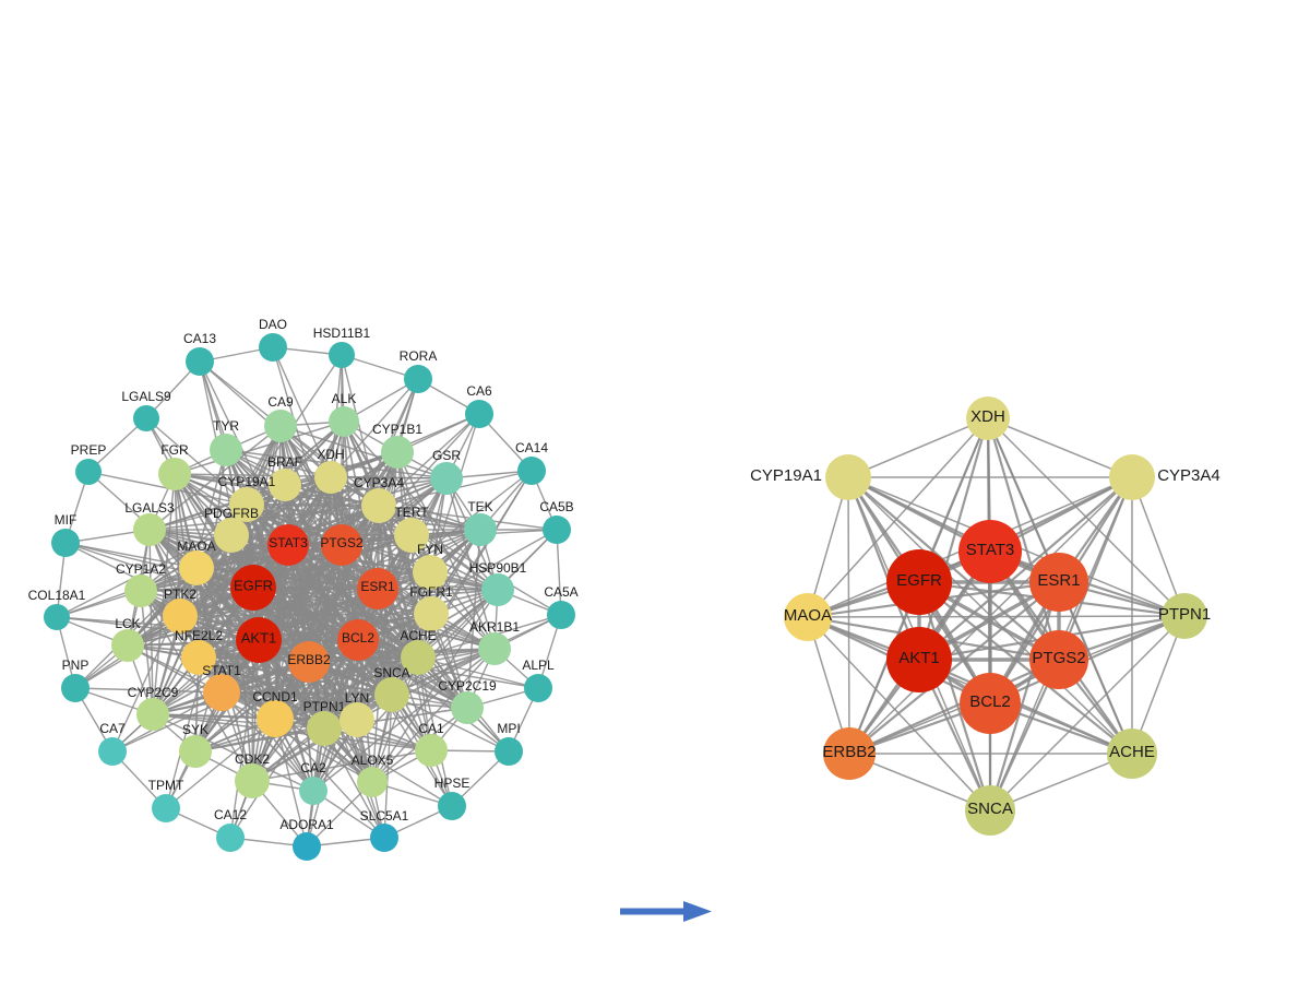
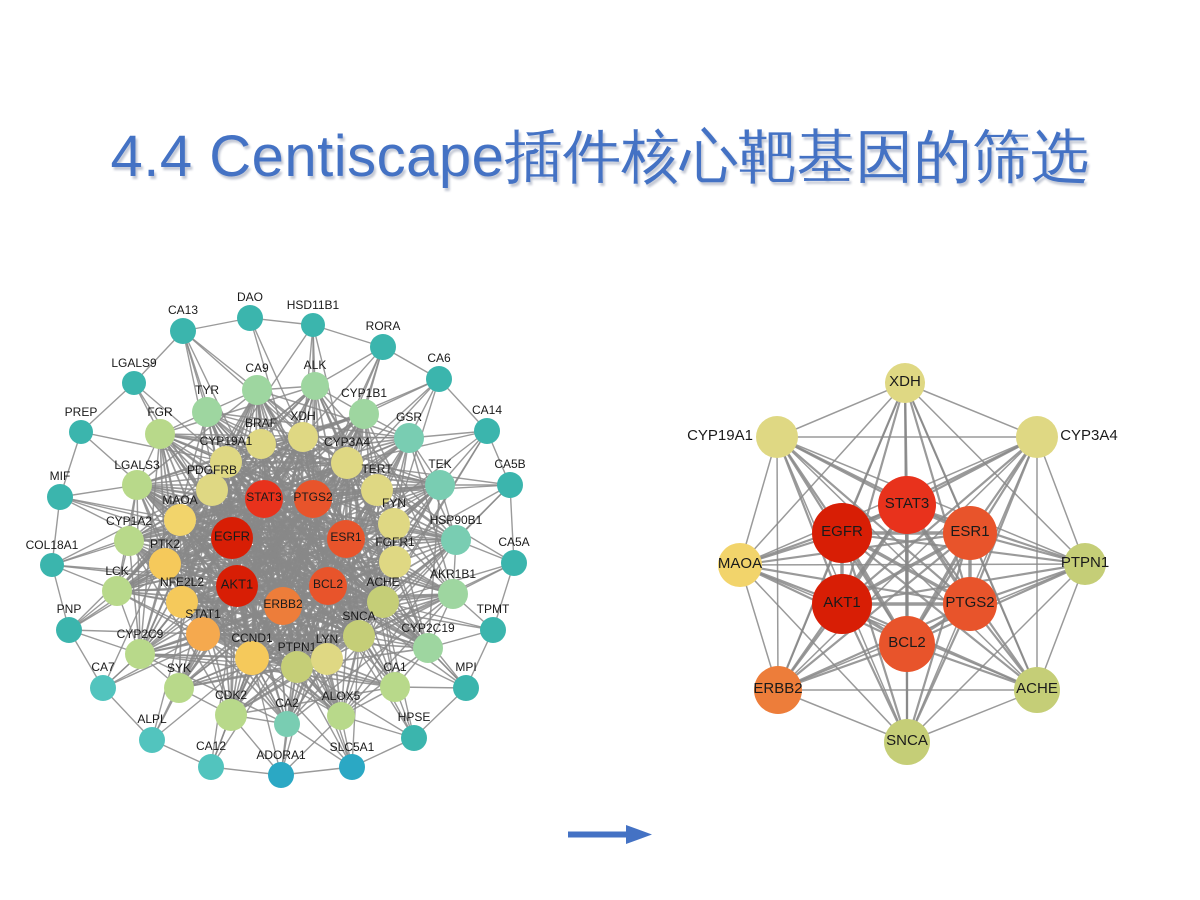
+ 4.4 Centiscape插件核心靶基因的筛选
  DAO
  HSD11B1
  CA13
  RORA
  LGALS9
  CA9
  ALK
  CA6
  TYR
  CYP1B1
  PREP
  FGR
  BRAF
  XDH
  GSR
  CA14
  CYP19A1
  CYP3A4
  LGALS3
  PDGFRB
  TERT
  TEK
  CA5B
  MIF
  STAT3
  PTGS2
  MAOA
  FYN
  CYP1A2
  EGFR
  ESR1
  HSP90B1
  COL18A1
  PTK2
  FGFR1
  CA5A
  LCK
  AKT1
  BCL2
  AKR1B1
  NFE2L2
  ERBB2
  ACHE
  PNP
- ALPL
+ TPMT
  STAT1
  SNCA
  CYP2C9
  CCND1
  CYP2C19
  PTPN1
  LYN
  MPI
  CA7
  SYK
  CA1
  CDK2
  CA2
  ALOX5
  HPSE
- TPMT
+ ALPL
  CA12
  ADORA1
  SLC5A1
  XDH
  CYP19A1
  CYP3A4
  STAT3
  EGFR
  ESR1
  MAOA
  PTPN1
  AKT1
  PTGS2
  BCL2
  ERBB2
  ACHE
  SNCA
